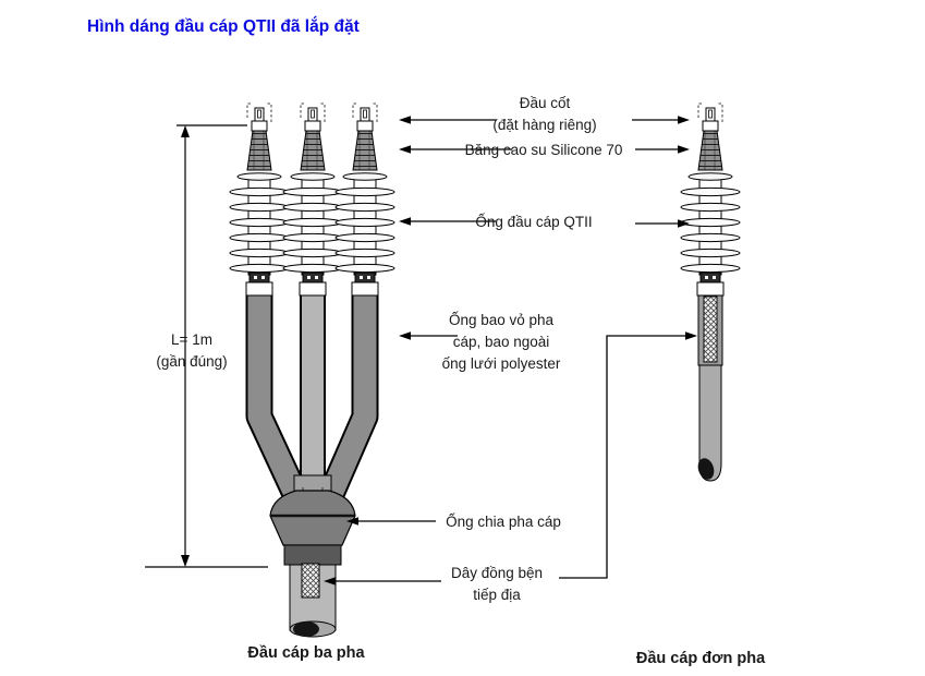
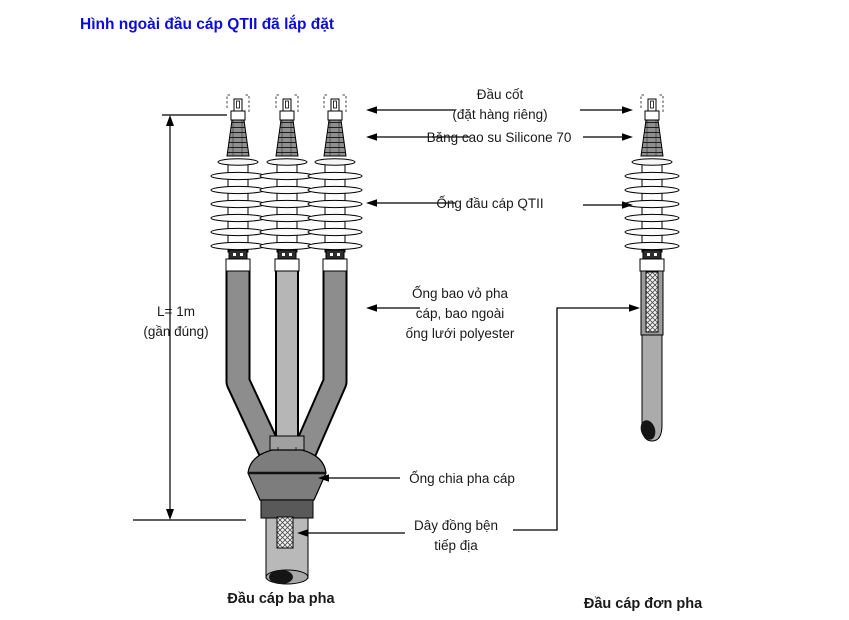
- Hình dáng đầu cáp QTII đã lắp đặt
+ Hình ngoài đầu cáp QTII đã lắp đặt
  Đầu cốt
  (đặt hàng riêng)
  Băng cao su Silicone 70
  Ống đầu cáp QTII
  Ống bao vỏ pha
  cáp, bao ngoài
  ống lưới polyester
  Ống chia pha cáp
  Dây đồng bện
  tiếp địa
  L= 1m
  (gần đúng)
  Đầu cáp ba pha
  Đầu cáp đơn pha
